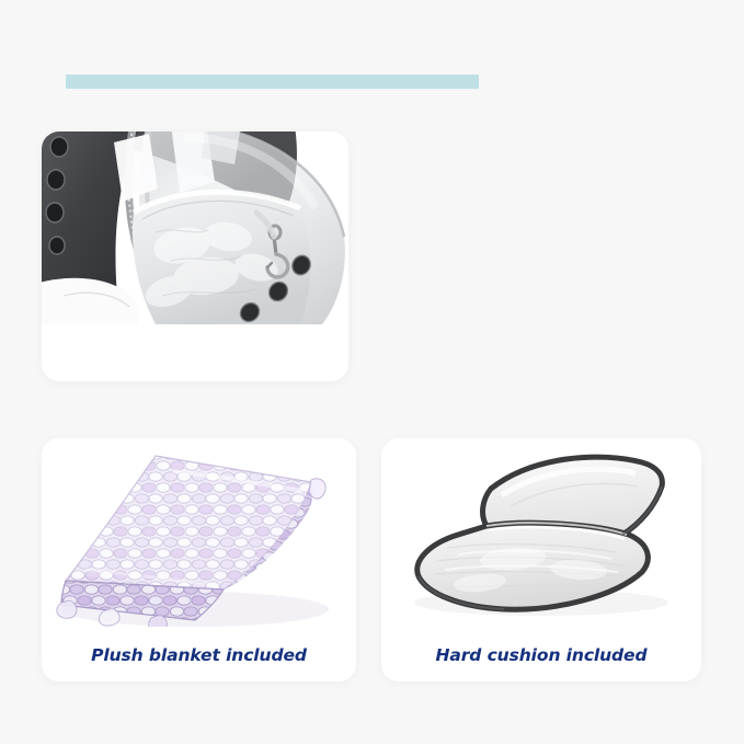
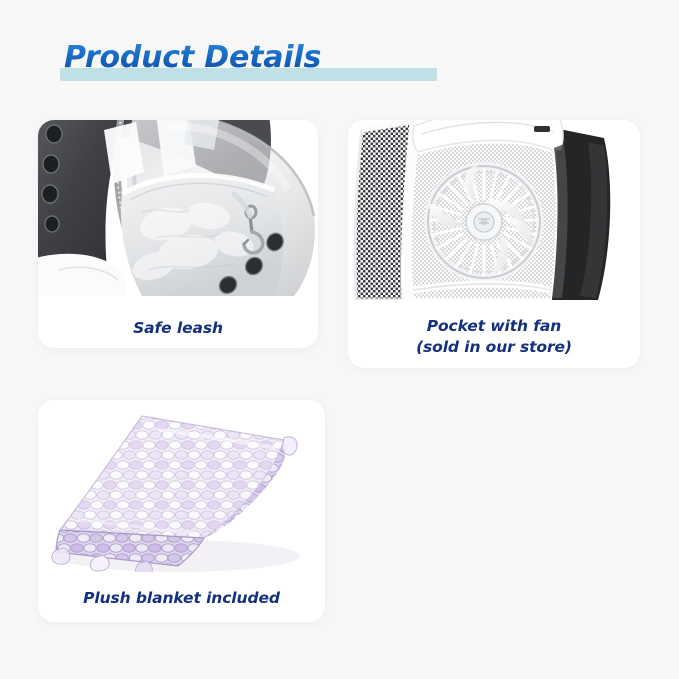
+ Product Details
+ Safe leash
+ Pocket with fan
+ (sold in our store)
  Plush blanket included
- Hard cushion included
